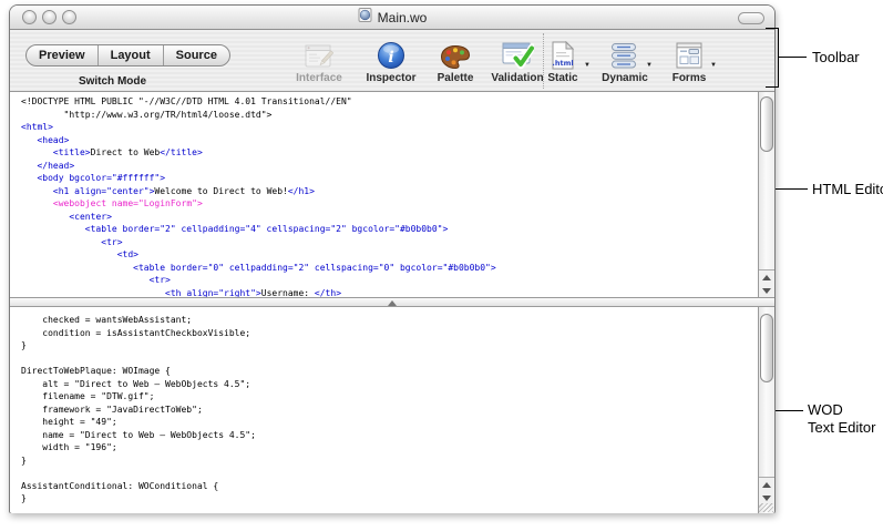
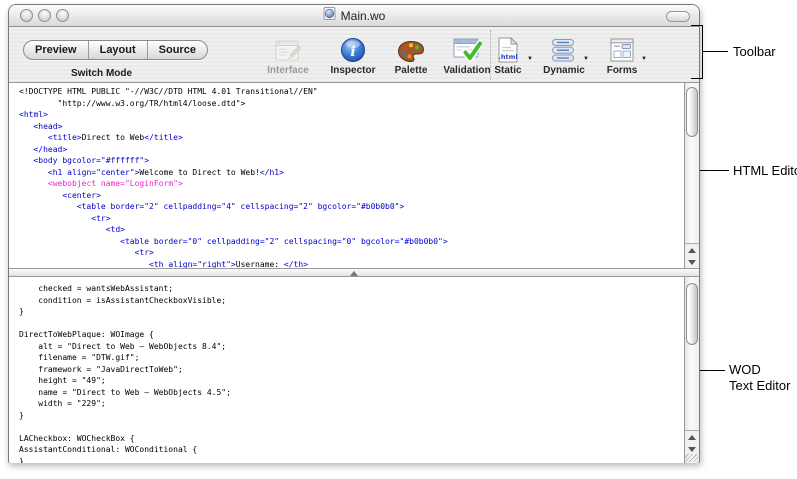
  Main.wo
  Preview
  Layout
  Source
  Switch Mode
  Interface
  i
  Inspector
  Palette
  Validation
  .html
  Static
  Dynamic
  Forms
  <!DOCTYPE HTML PUBLIC "-//W3C//DTD HTML 4.01 Transitional//EN"
  "http://www.w3.org/TR/html4/loose.dtd">
  <html>
  <head>
  <title>Direct to Web</title>
  </head>
  <body bgcolor="#ffffff">
  <h1 align="center">Welcome to Direct to Web!</h1>
  <webobject name="LoginForm">
  <center>
  <table border="2" cellpadding="4" cellspacing="2" bgcolor="#b0b0b0">
  <tr>
  <td>
  <table border="0" cellpadding="2" cellspacing="0" bgcolor="#b0b0b0">
  <tr>
  <th align="right">Username: </th>
  checked = wantsWebAssistant;
  condition = isAssistantCheckboxVisible;
  }
  DirectToWebPlaque: WOImage {
- alt = "Direct to Web – WebObjects 4.5";
+ alt = "Direct to Web – WebObjects 8.4";
  filename = "DTW.gif";
  framework = "JavaDirectToWeb";
  height = "49";
  name = "Direct to Web – WebObjects 4.5";
- width = "196";
+ width = "229";
  }
+ LACheckbox: WOCheckBox {
  AssistantConditional: WOConditional {
  }
  Toolbar
  HTML Edit
  WOD
  Text Editor
